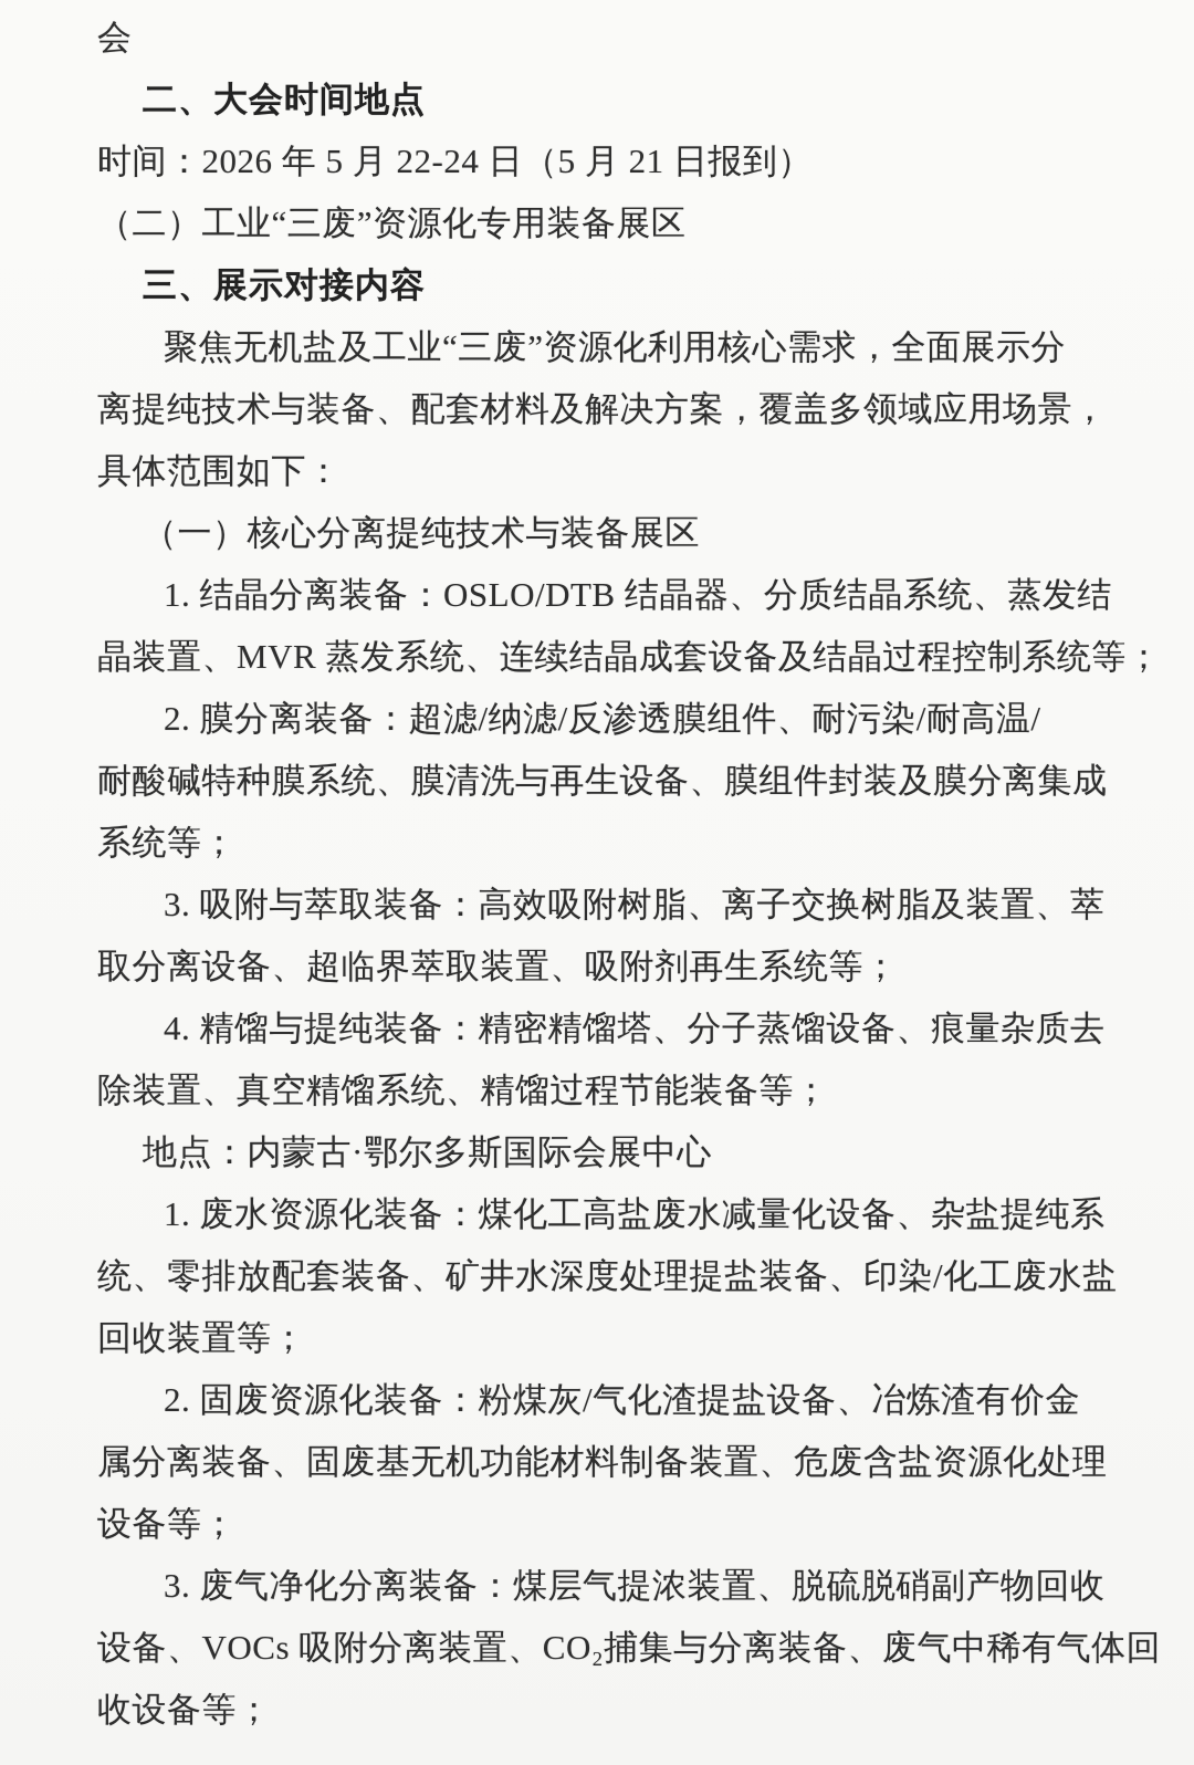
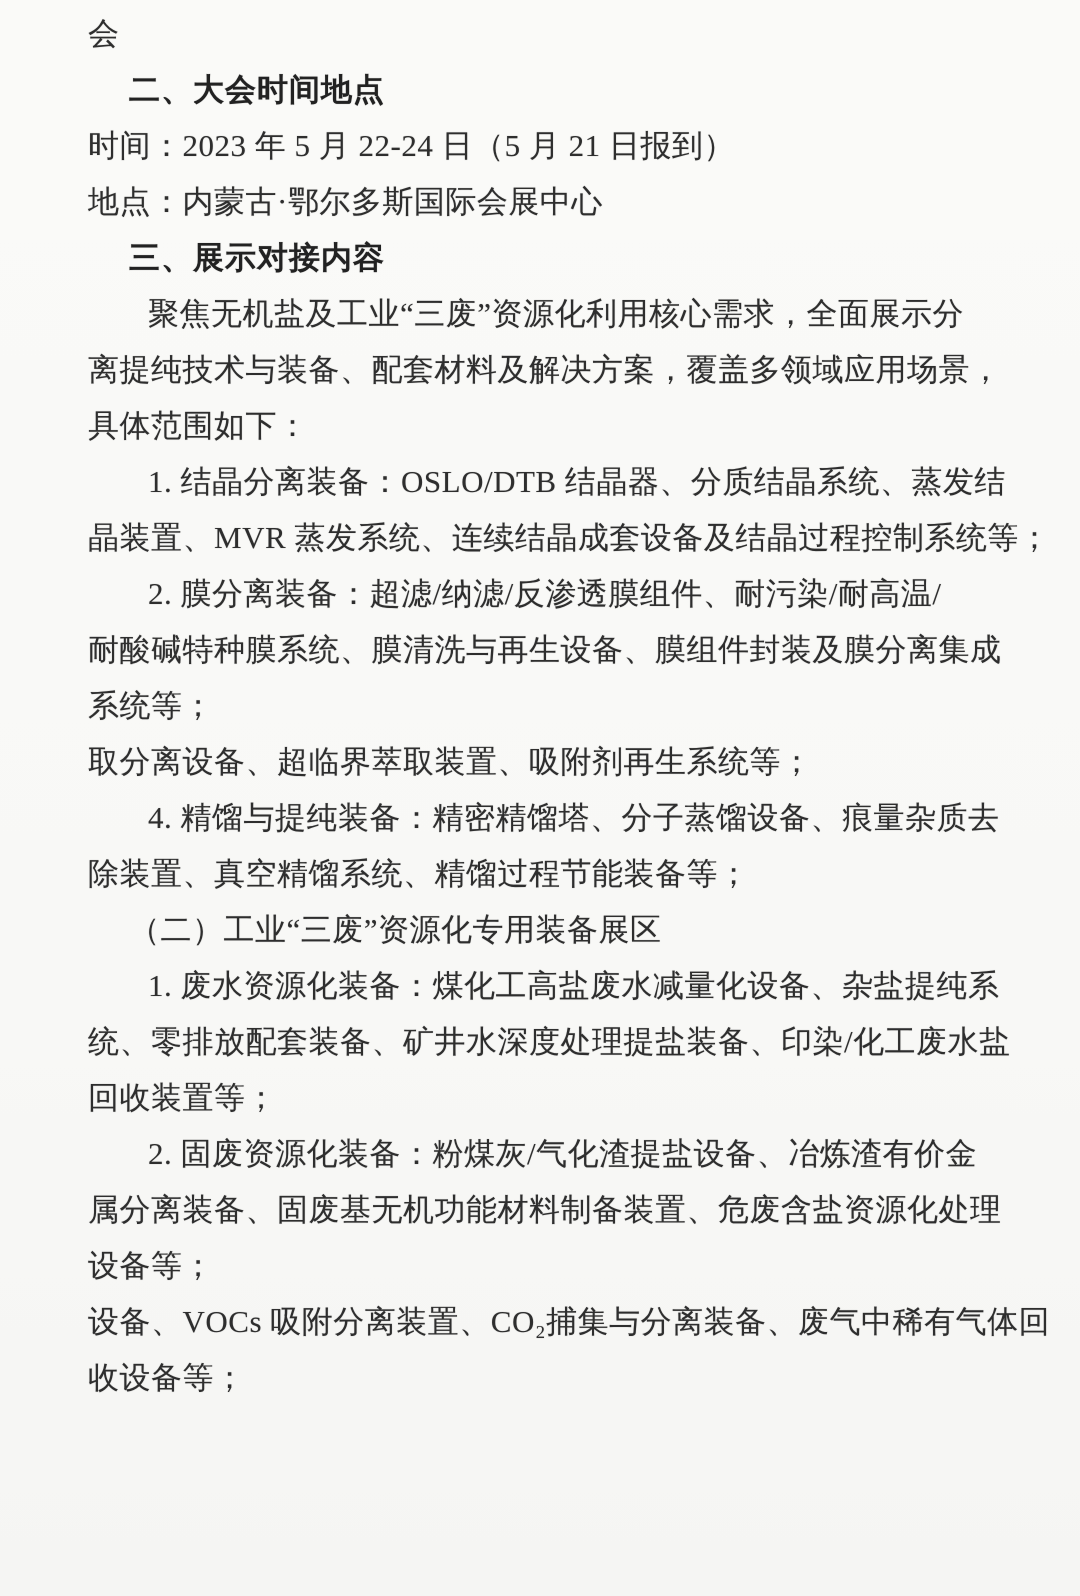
  会
  二、大会时间地点
- 时间：2026 年 5 月 22-24 日（5 月 21 日报到）
+ 时间：2023 年 5 月 22-24 日（5 月 21 日报到）
- （二）工业“三废”资源化专用装备展区
+ 地点：内蒙古·鄂尔多斯国际会展中心
  三、展示对接内容
  聚焦无机盐及工业“三废”资源化利用核心需求，全面展示分
  离提纯技术与装备、配套材料及解决方案，覆盖多领域应用场景，
  具体范围如下：
- （一）核心分离提纯技术与装备展区
  1. 结晶分离装备：OSLO/DTB 结晶器、分质结晶系统、蒸发结
  晶装置、MVR 蒸发系统、连续结晶成套设备及结晶过程控制系统等；
  2. 膜分离装备：超滤/纳滤/反渗透膜组件、耐污染/耐高温/
  耐酸碱特种膜系统、膜清洗与再生设备、膜组件封装及膜分离集成
  系统等；
- 3. 吸附与萃取装备：高效吸附树脂、离子交换树脂及装置、萃
  取分离设备、超临界萃取装置、吸附剂再生系统等；
  4. 精馏与提纯装备：精密精馏塔、分子蒸馏设备、痕量杂质去
  除装置、真空精馏系统、精馏过程节能装备等；
- 地点：内蒙古·鄂尔多斯国际会展中心
+ （二）工业“三废”资源化专用装备展区
  1. 废水资源化装备：煤化工高盐废水减量化设备、杂盐提纯系
  统、零排放配套装备、矿井水深度处理提盐装备、印染/化工废水盐
  回收装置等；
  2. 固废资源化装备：粉煤灰/气化渣提盐设备、冶炼渣有价金
  属分离装备、固废基无机功能材料制备装置、危废含盐资源化处理
  设备等；
- 3. 废气净化分离装备：煤层气提浓装置、脱硫脱硝副产物回收
  设备、VOCs 吸附分离装置、CO₂捕集与分离装备、废气中稀有气体回
  收设备等；
